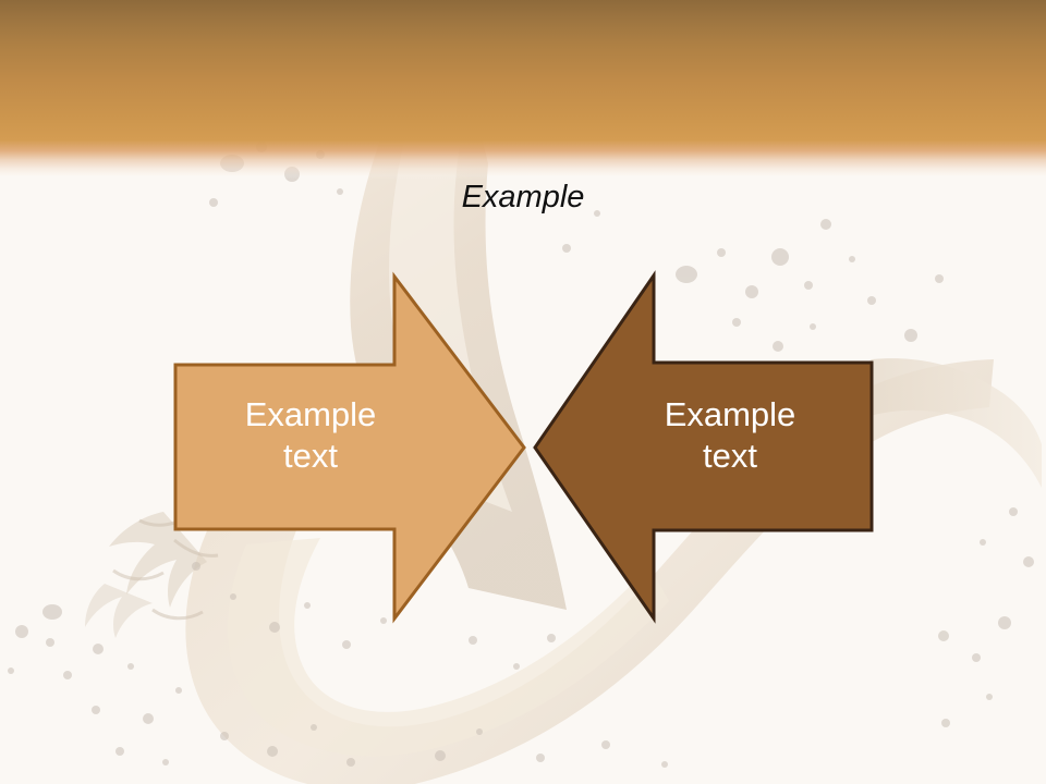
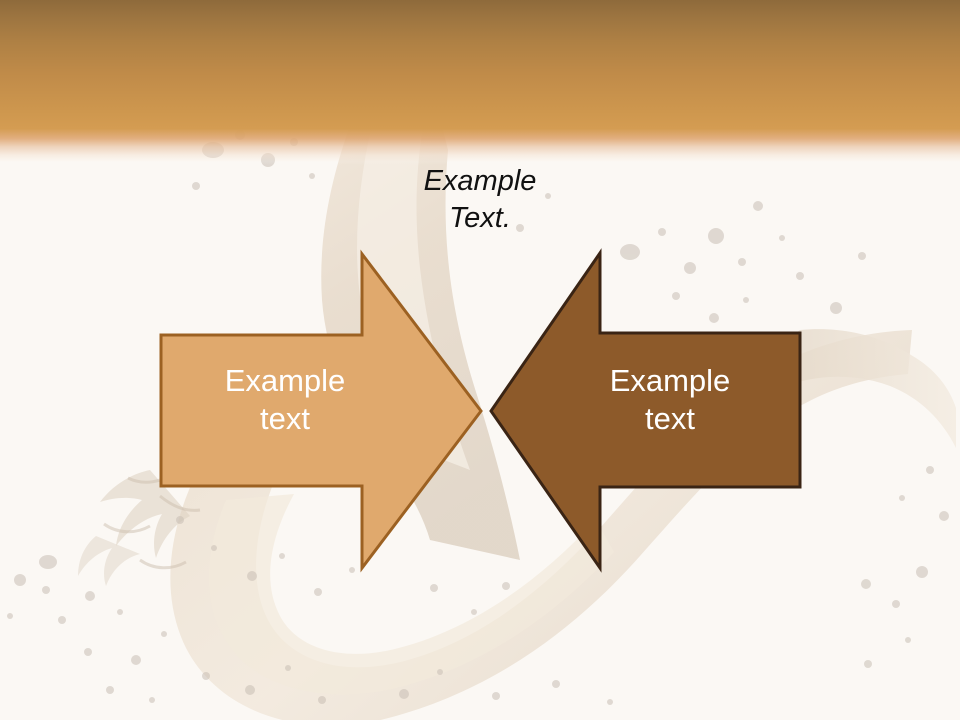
  Example
+ Text.
  Example
  text
  Example
  text
